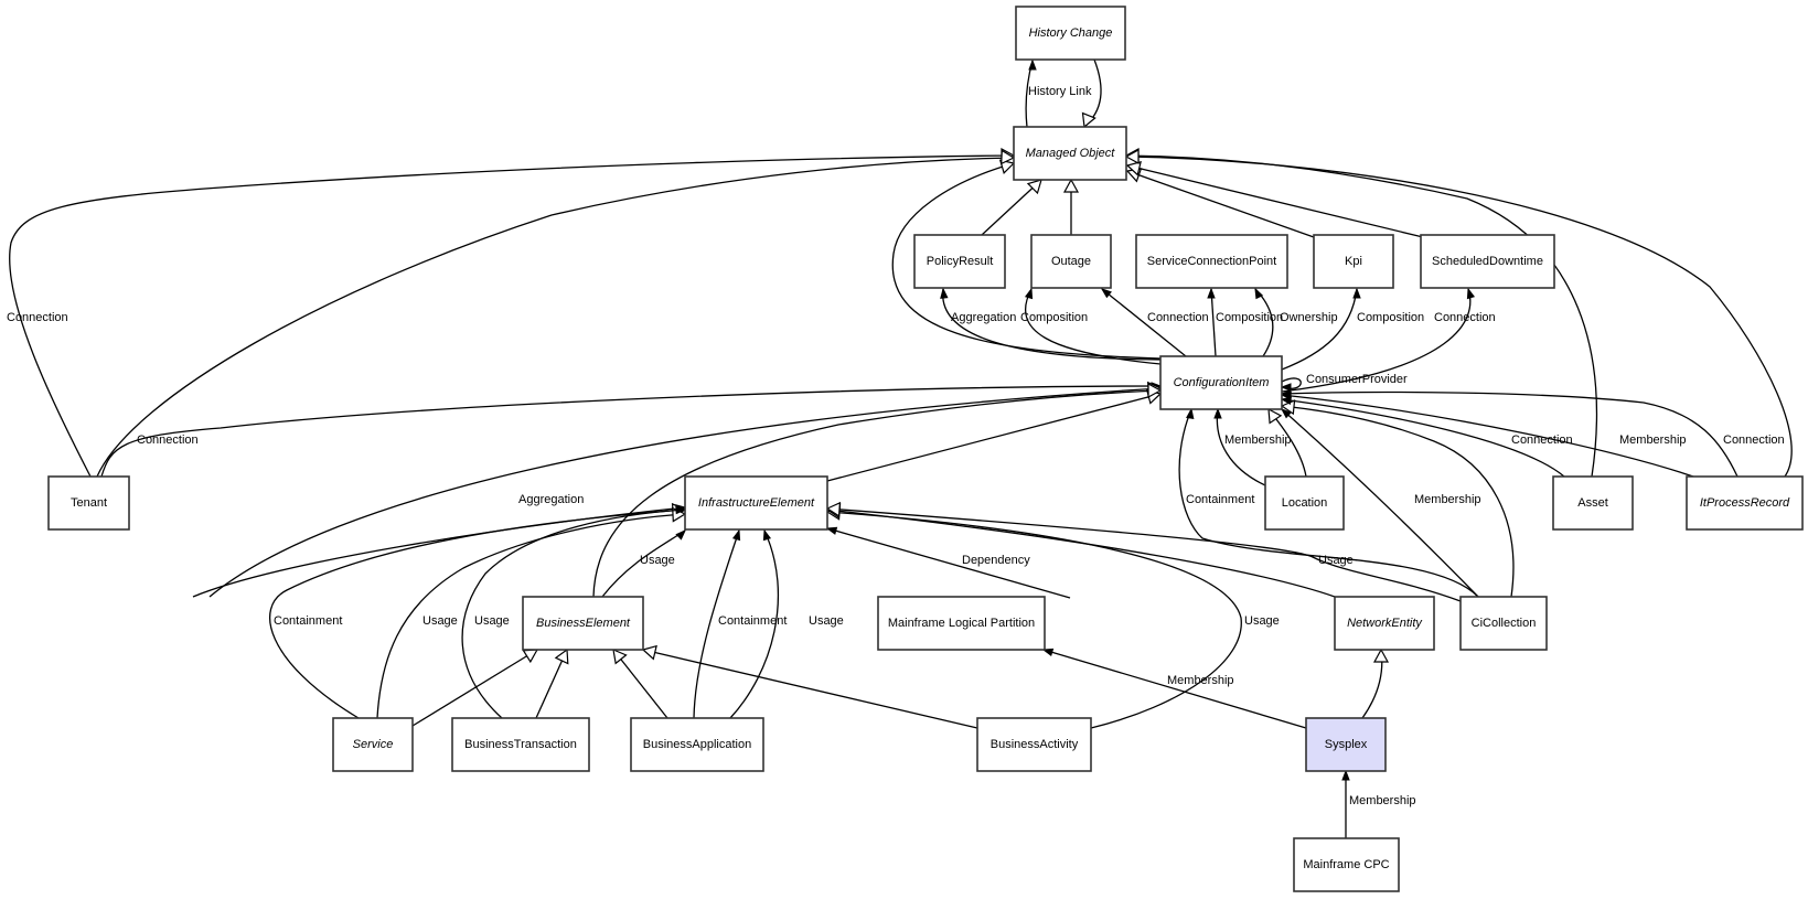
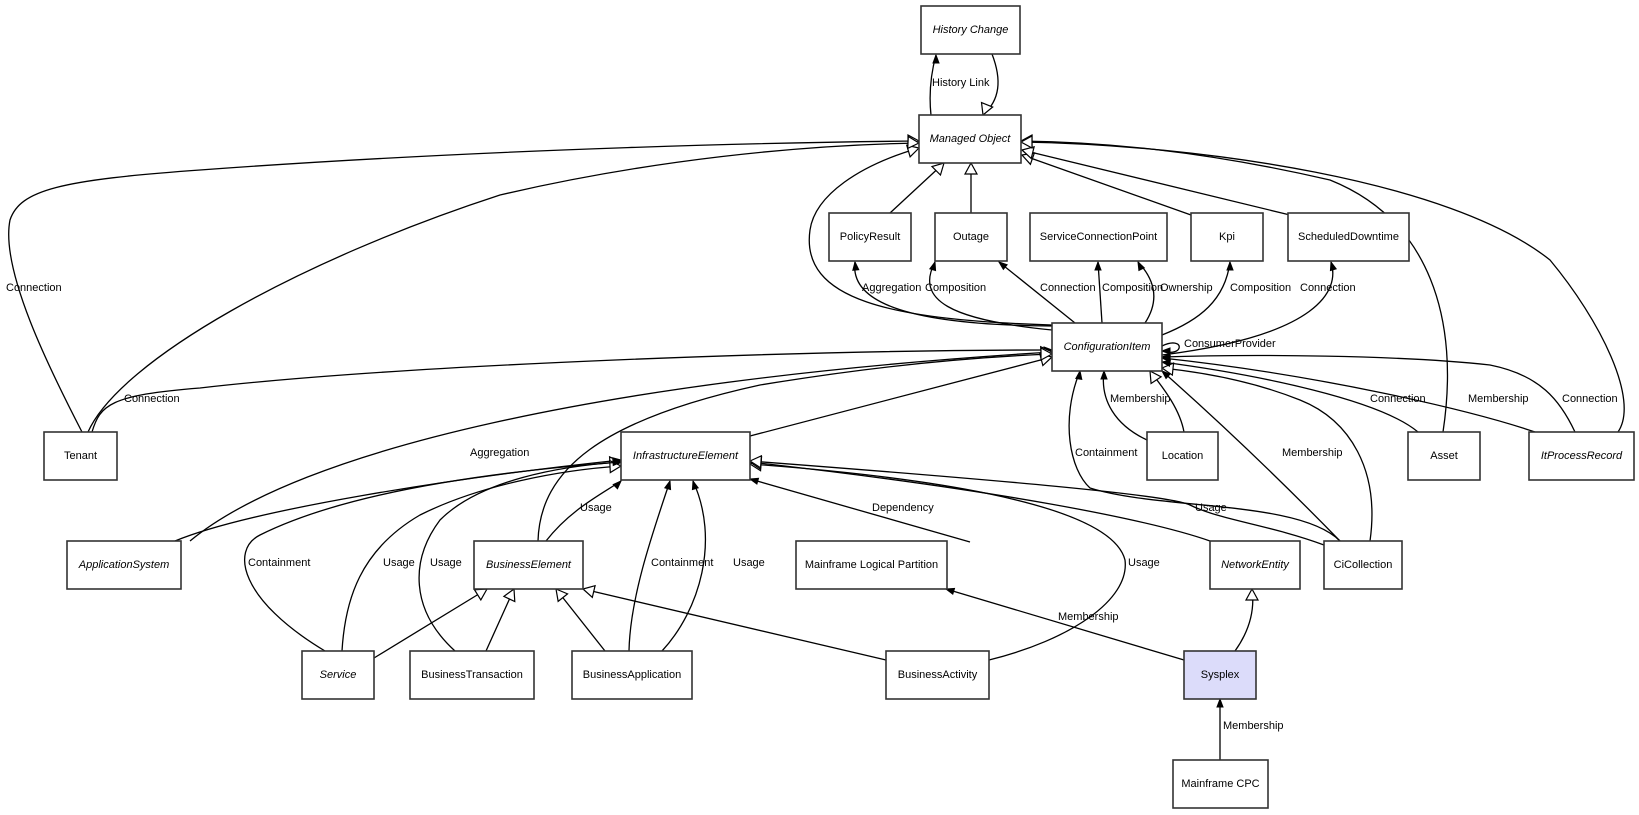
  History Link
  Connection
  Aggregation
  Composition
  Connection
  Composition
  Ownership
  Composition
  Connection
  ConsumerProvider
  Connection
  Membership
  Containment
  Membership
  Connection
  Membership
  Connection
  Aggregation
  Containment
  Usage
  Usage
  Usage
  Containment
  Usage
  Dependency
  Usage
  Usage
  Membership
  Membership
  History Change
  Managed Object
  PolicyResult
  Outage
  ServiceConnectionPoint
  Kpi
  ScheduledDowntime
  ConfigurationItem
  Tenant
  InfrastructureElement
  Location
  Asset
  ItProcessRecord
+ ApplicationSystem
  BusinessElement
  Mainframe Logical Partition
  NetworkEntity
  CiCollection
  Service
  BusinessTransaction
  BusinessApplication
  BusinessActivity
  Sysplex
  Mainframe CPC
